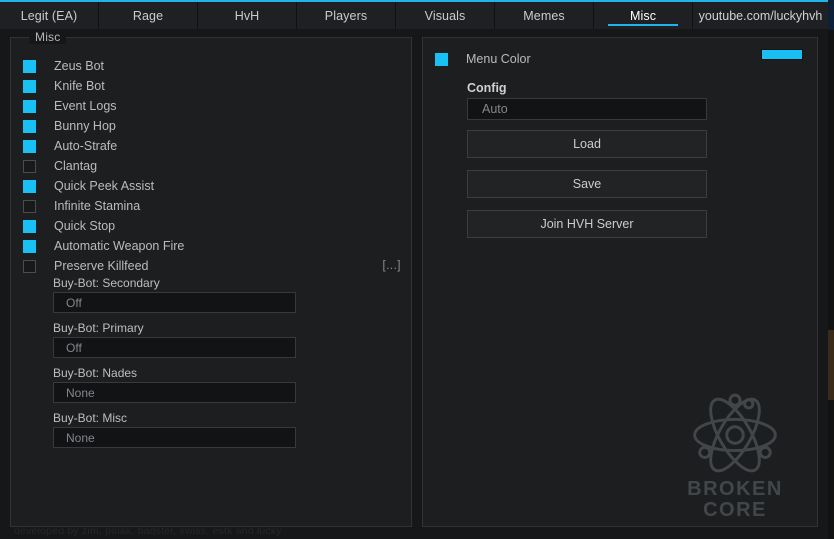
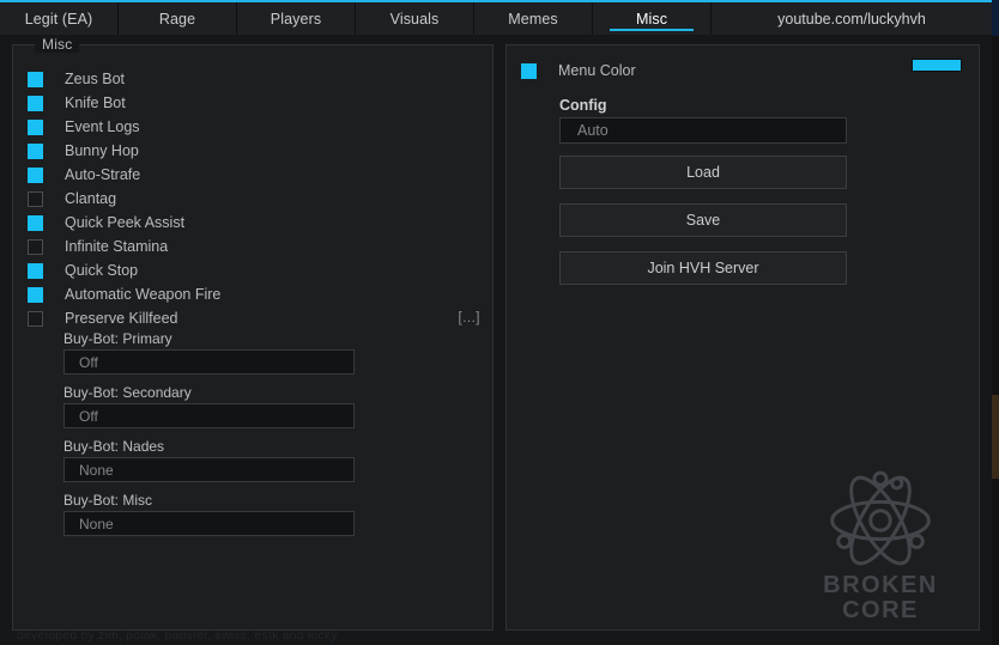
  Legit (EA)
  Rage
- HvH
  Players
  Visuals
  Memes
  Misc
  youtube.com/luckyhvh
  Misc
  Zeus Bot
  Knife Bot
  Event Logs
  Bunny Hop
  Auto-Strafe
  Clantag
  Quick Peek Assist
  Infinite Stamina
  Quick Stop
  Automatic Weapon Fire
  Preserve Killfeed
  [...]
- Buy-Bot: Secondary
+ Buy-Bot: Primary
  Off
- Buy-Bot: Primary
+ Buy-Bot: Secondary
  Off
  Buy-Bot: Nades
  None
  Buy-Bot: Misc
  None
  Menu Color
  Config
  Auto
  Load
  Save
  Join HVH Server
  BROKEN
  CORE
  developed by zim, polak, badster, swiss, estk and lucky
